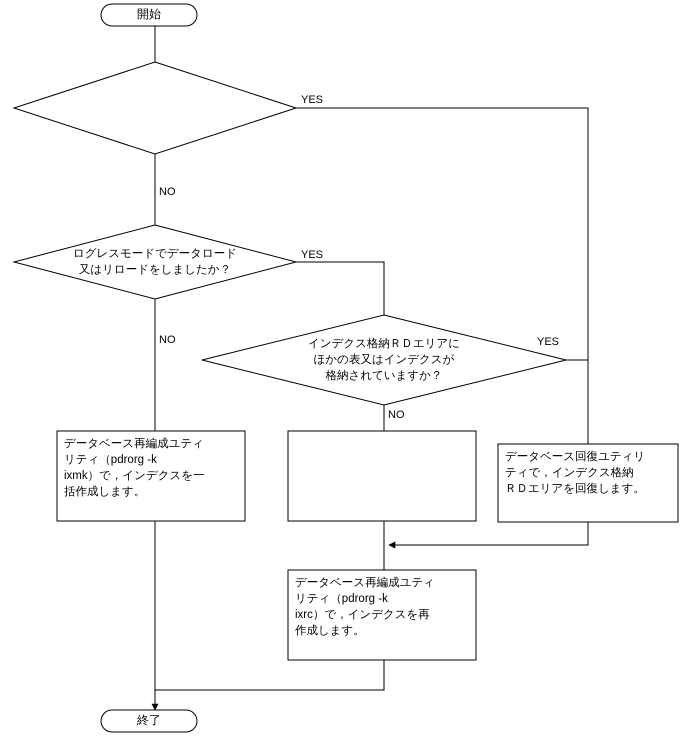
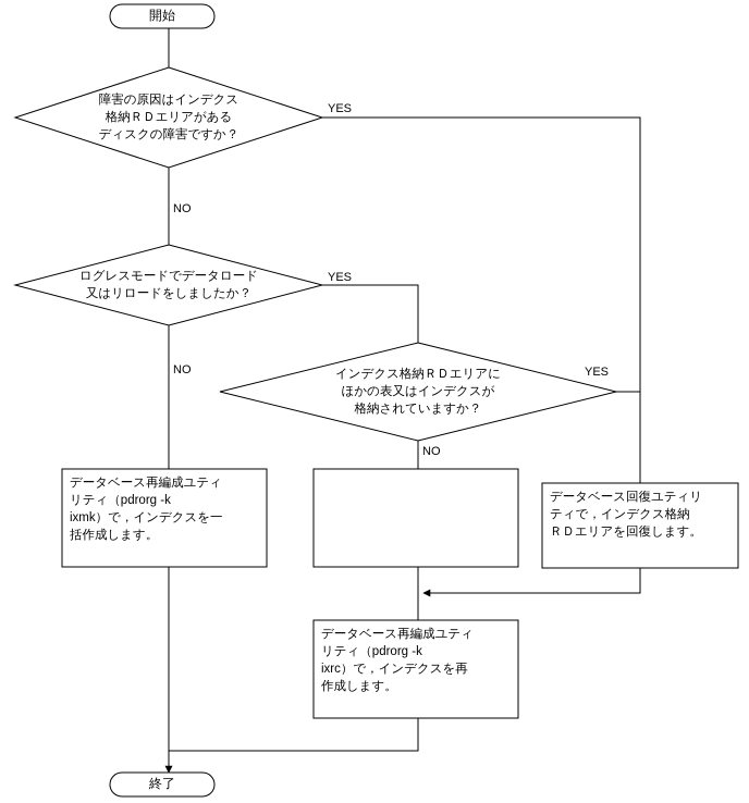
  開始
+ 障害の原因はインデクス
+ 格納ＲＤエリアがある
+ ディスクの障害ですか？
  ログレスモードでデータロード
  又はリロードをしましたか？
  インデクス格納ＲＤエリアに
  ほかの表又はインデクスが
  格納されていますか？
  データベース再編成ユティ
  リティ（pdrorg -k
  ixmk）で，インデクスを一
  括作成します。
  データベース回復ユティリ
  ティで，インデクス格納
  ＲＤエリアを回復します。
  データベース再編成ユティ
  リティ（pdrorg -k
  ixrc）で，インデクスを再
  作成します。
  終了
  YES
  NO
  YES
  NO
  YES
  NO
